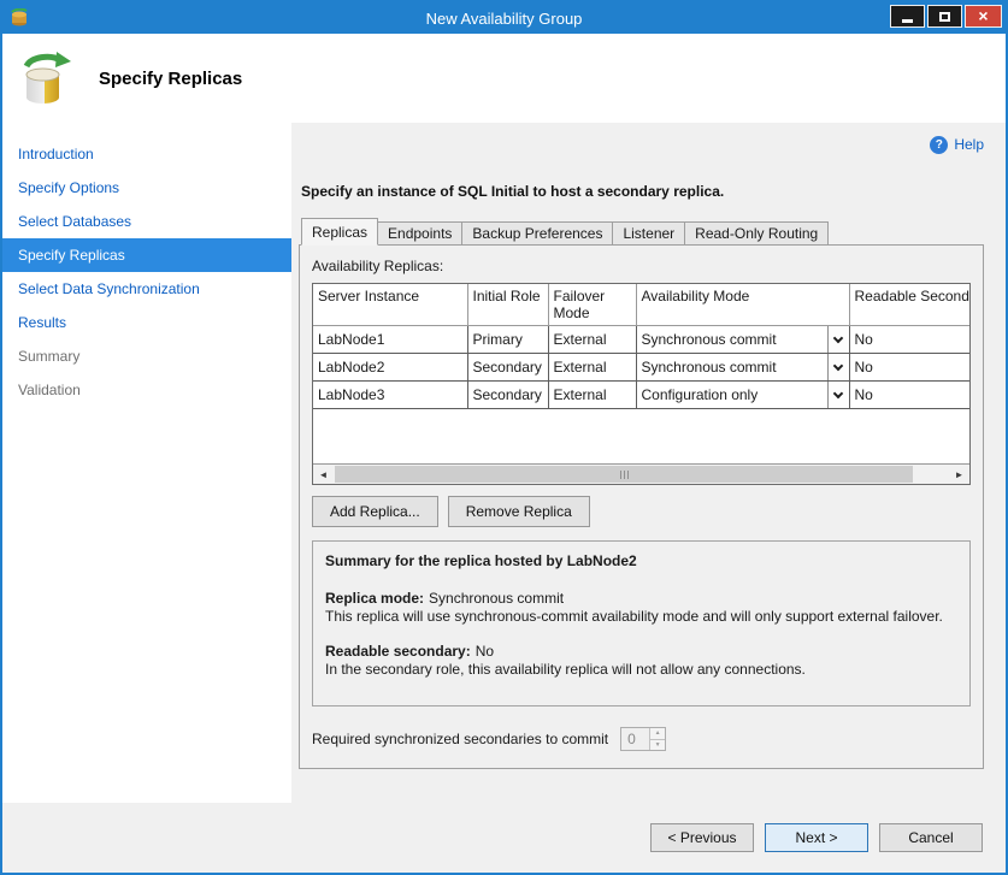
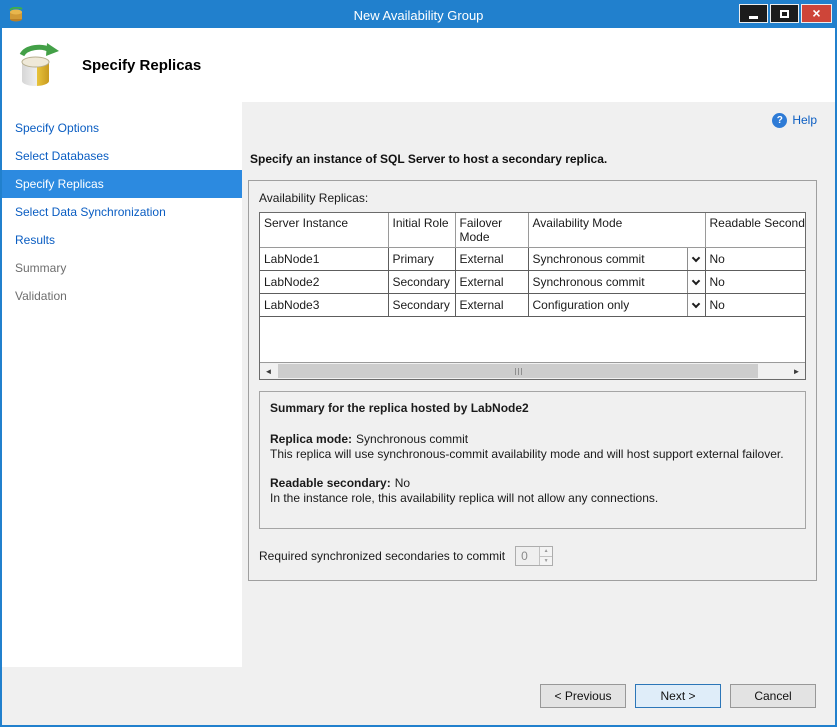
  New Availability Group
  ×
  Specify Replicas
- Introduction
  Specify Options
  Select Databases
  Specify Replicas
  Select Data Synchronization
  Results
  Summary
  Validation
  ?
  Help
- Specify an instance of SQL Initial to host a secondary replica.
+ Specify an instance of SQL Server to host a secondary replica.
- Replicas
- Endpoints
- Backup Preferences
- Listener
- Read-Only Routing
  Availability Replicas:
  Server Instance	Initial Role	Failover Mode	Availability Mode	Readable Second
  LabNode1	Primary	External	Synchronous commit	No
  LabNode2	Secondary	External	Synchronous commit	No
  LabNode3	Secondary	External	Configuration only	No
  ◄
  ►
- Add Replica...
- Remove Replica
  Summary for the replica hosted by LabNode2
  Replica mode: Synchronous commit
- This replica will use synchronous-commit availability mode and will only support external failover.
+ This replica will use synchronous-commit availability mode and will host support external failover.
  Readable secondary: No
- In the secondary role, this availability replica will not allow any connections.
+ In the instance role, this availability replica will not allow any connections.
  Required synchronized secondaries to commit
  0
  < Previous
  Next >
  Cancel
